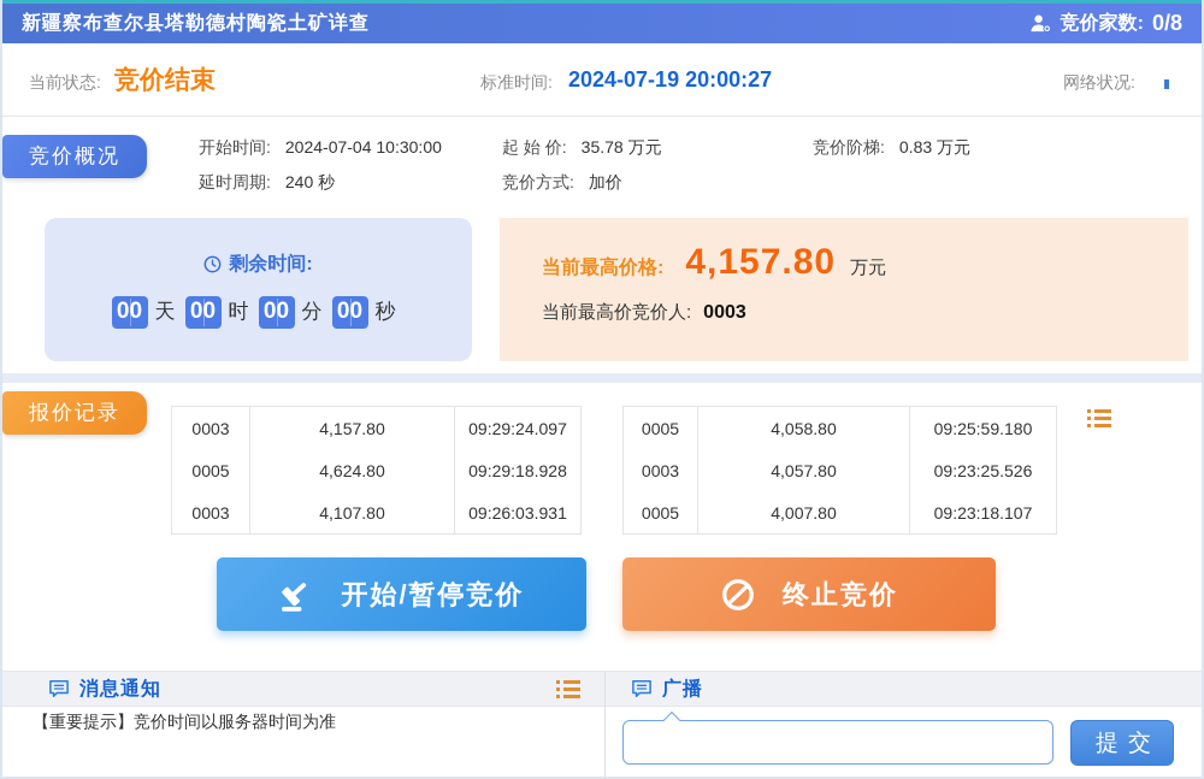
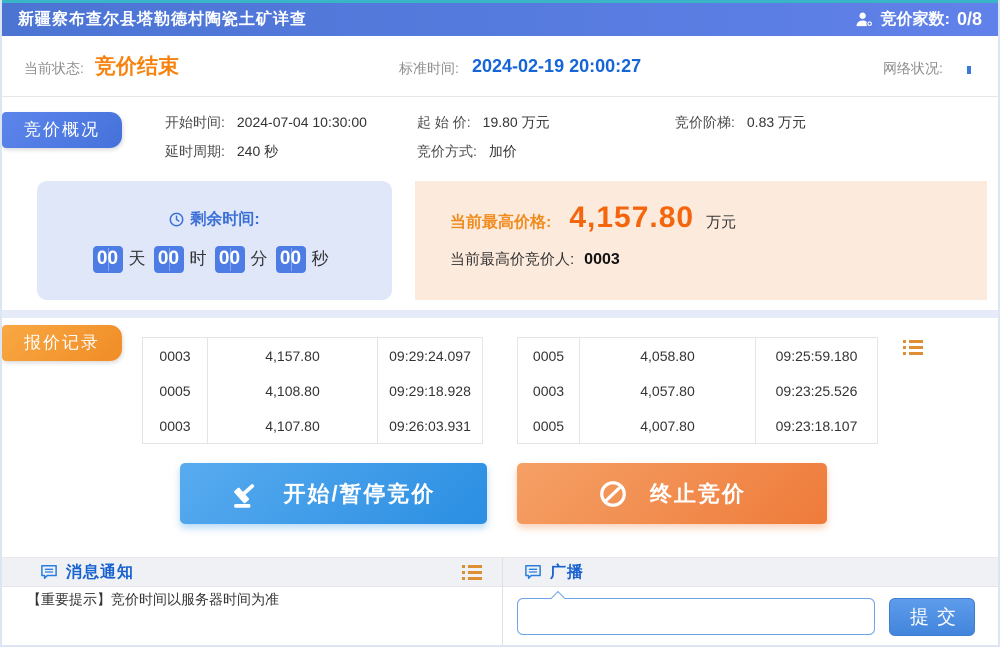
  新疆察布查尔县塔勒德村陶瓷土矿详查
  竞价家数:
  0/8
  当前状态:
  竞价结束
  标准时间:
- 2024-07-19 20:00:27
+ 2024-02-19 20:00:27
  网络状况:
  竞价概况
  开始时间: 2024-07-04 10:30:00
- 起 始 价: 35.78 万元
+ 起 始 价: 19.80 万元
  竞价阶梯: 0.83 万元
  延时周期: 240 秒
  竞价方式: 加价
  剩余时间:
  00
  天
  00
  时
  00
  分
  00
  秒
  当前最高价格:
  4,157.80
  万元
  当前最高价竞价人: 0003
  报价记录
  0003
  4,157.80
  09:29:24.097
  0005
- 4,624.80
+ 4,108.80
  09:29:18.928
  0003
  4,107.80
  09:26:03.931
  0005
  4,058.80
  09:25:59.180
  0003
  4,057.80
  09:23:25.526
  0005
  4,007.80
  09:23:18.107
  开始/暂停竞价
  终止竞价
  消息通知
  广播
  【重要提示】竞价时间以服务器时间为准
  提交
